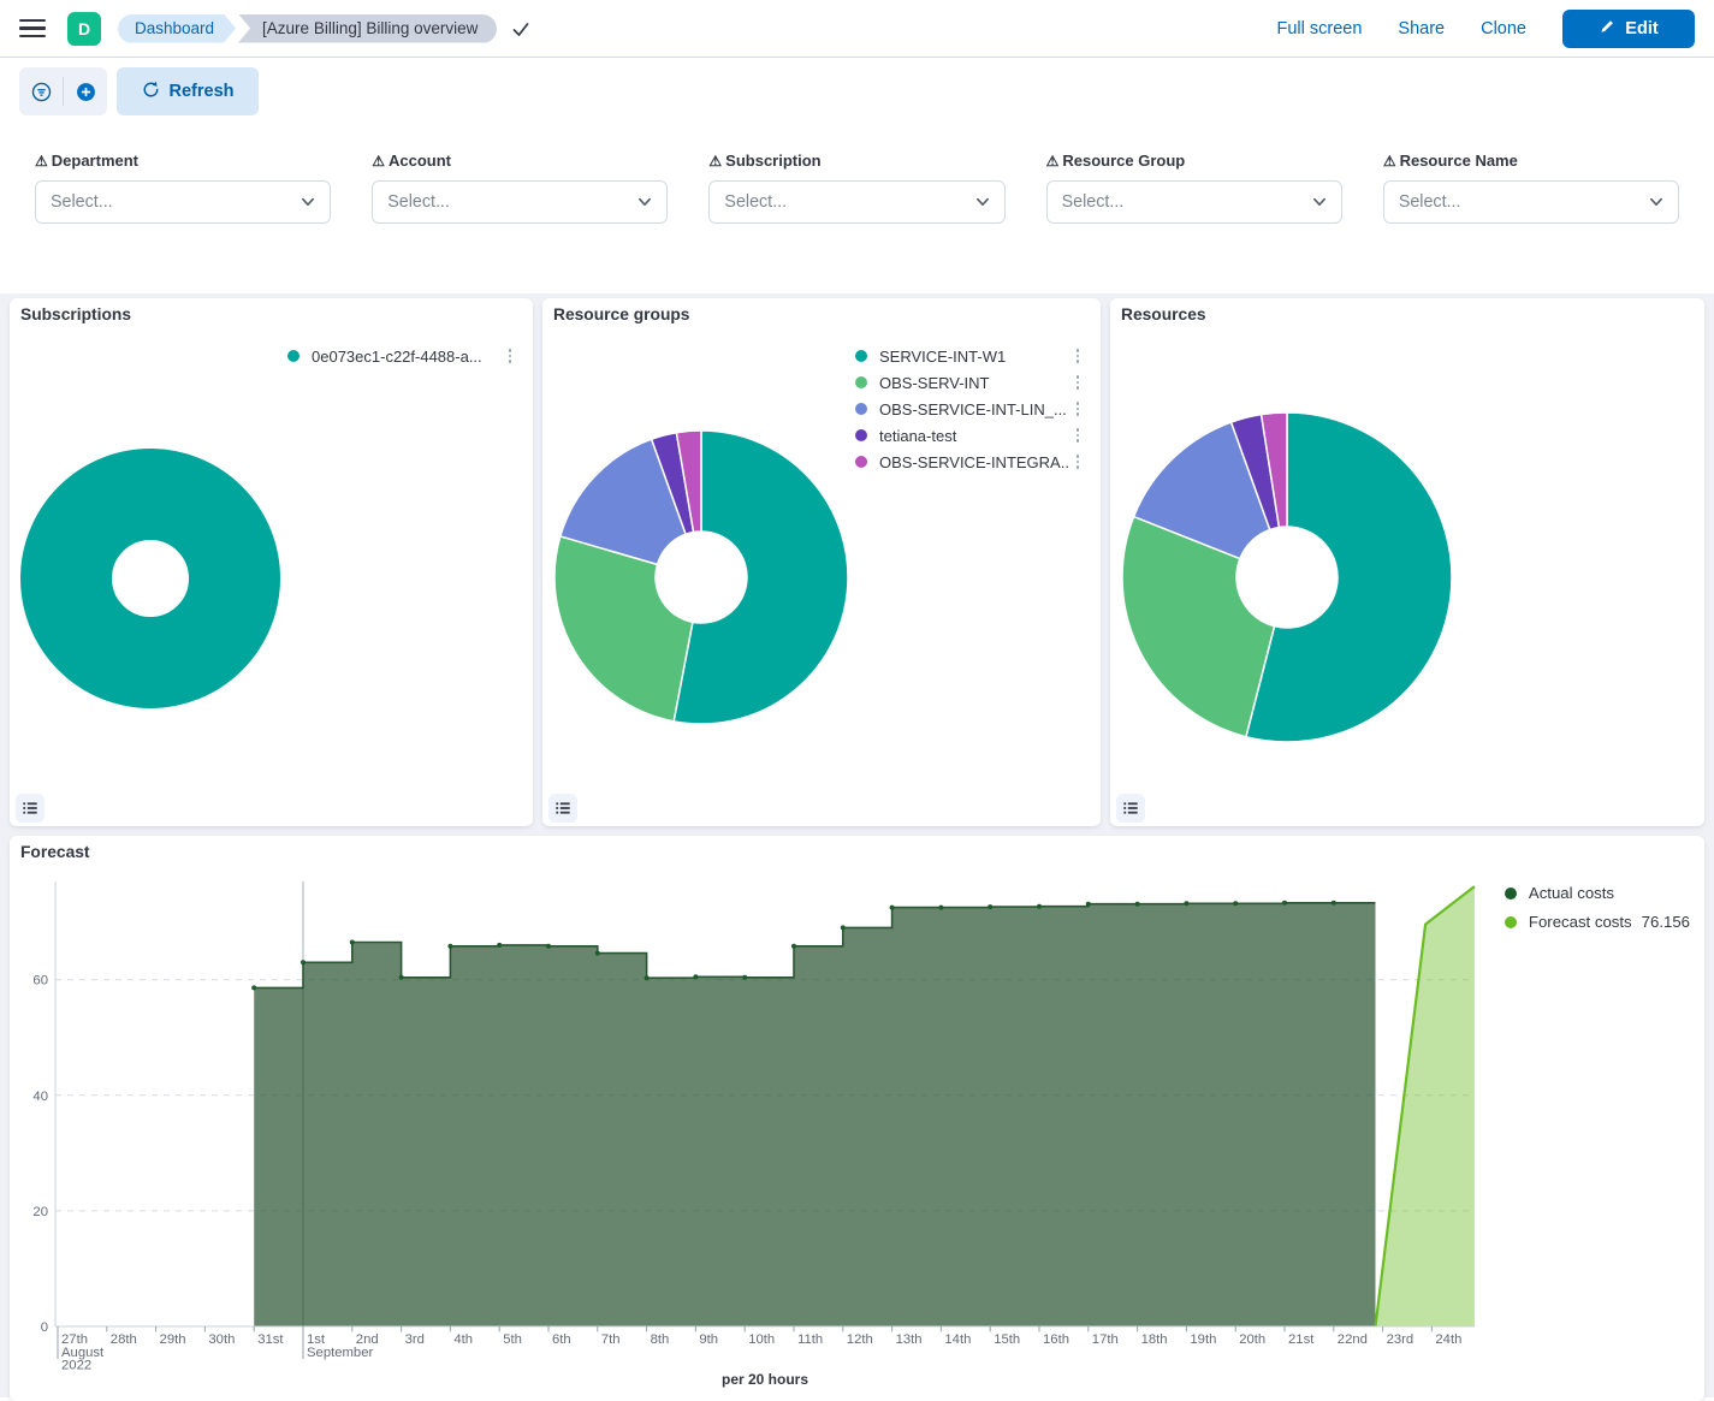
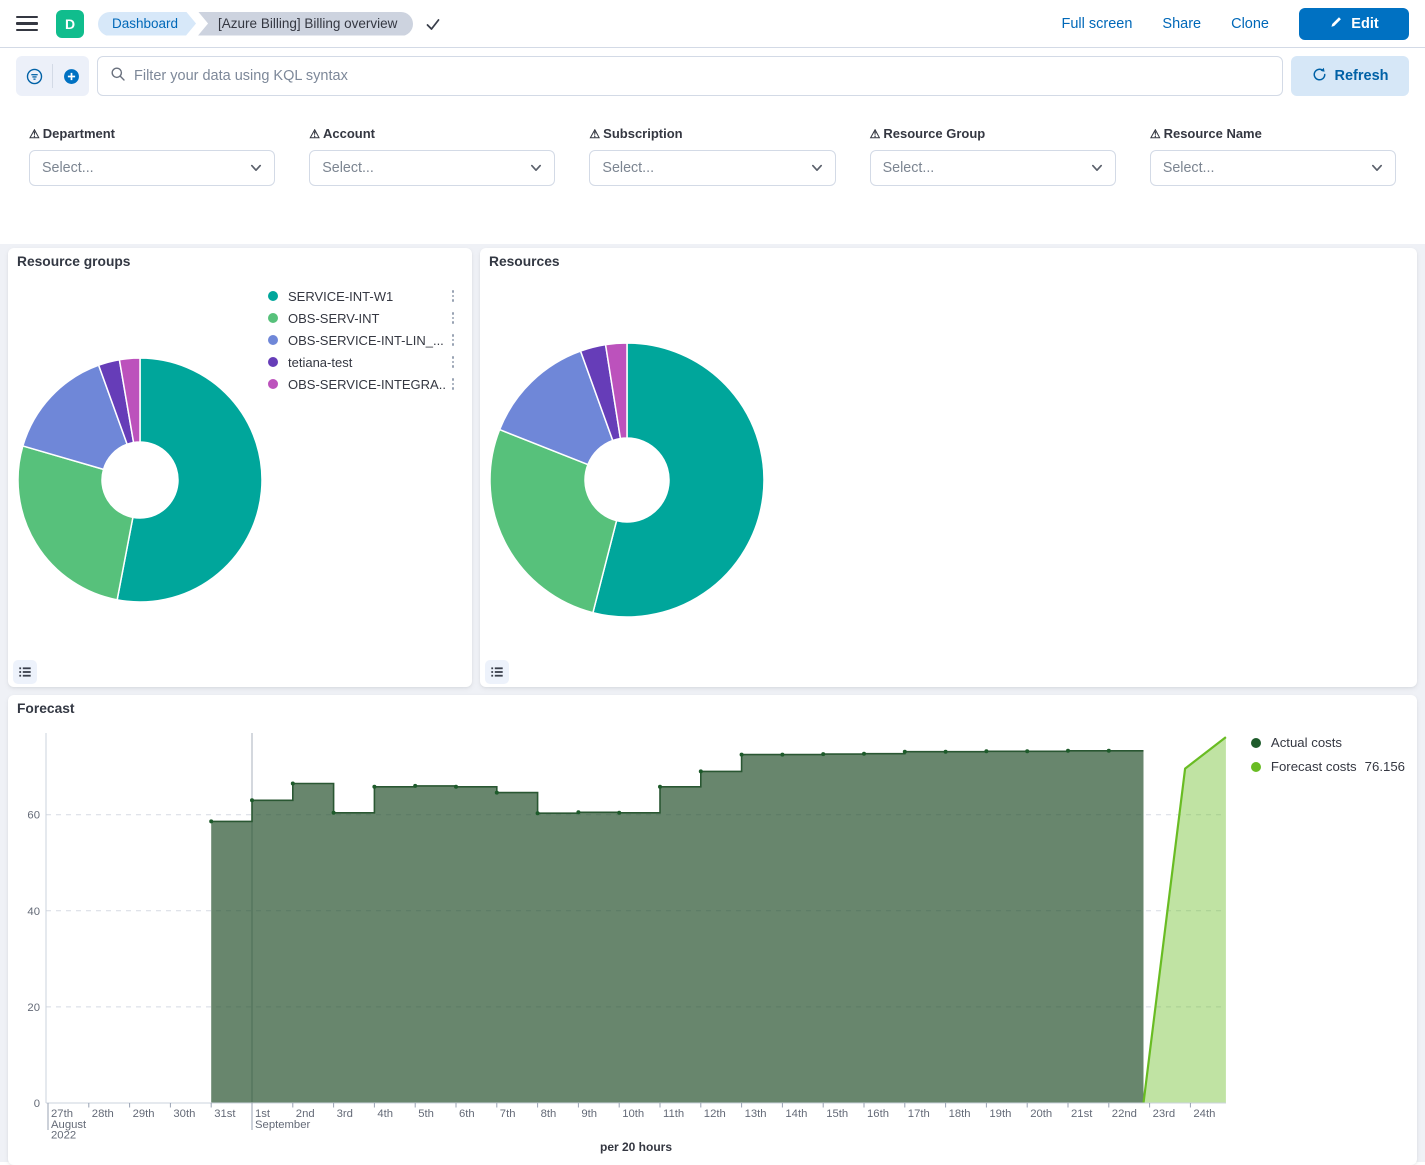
  D
  Dashboard
  [Azure Billing] Billing overview
  Full screen
  Share
  Clone
  Edit
+ Filter your data using KQL syntax
  Refresh
  ⚠
  Department
  Select...
  ⚠
  Account
  Select...
  ⚠
  Subscription
  Select...
  ⚠
  Resource Group
  Select...
  ⚠
  Resource Name
  Select...
- Subscriptions
- 0e073ec1-c22f-4488-a...
  Resource groups
  SERVICE-INT-W1
  OBS-SERV-INT
  OBS-SERVICE-INT-LIN_...
  tetiana-test
  OBS-SERVICE-INTEGRA..
  Resources
  Forecast
  Actual costs
  Forecast costs
  76.156
  27th
  August
  2022
  28th
  29th
  30th
  31st
  1st
  September
  2nd
  3rd
  4th
  5th
  6th
  7th
  8th
  9th
  10th
  11th
  12th
  13th
  14th
  15th
  16th
  17th
  18th
  19th
  20th
  21st
  22nd
  23rd
  24th
  0
  20
  40
  60
  per 20 hours
